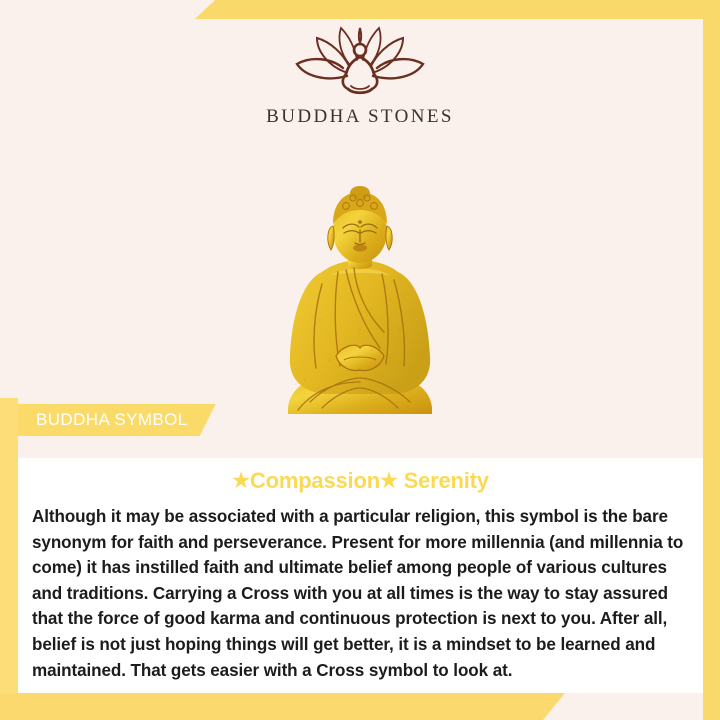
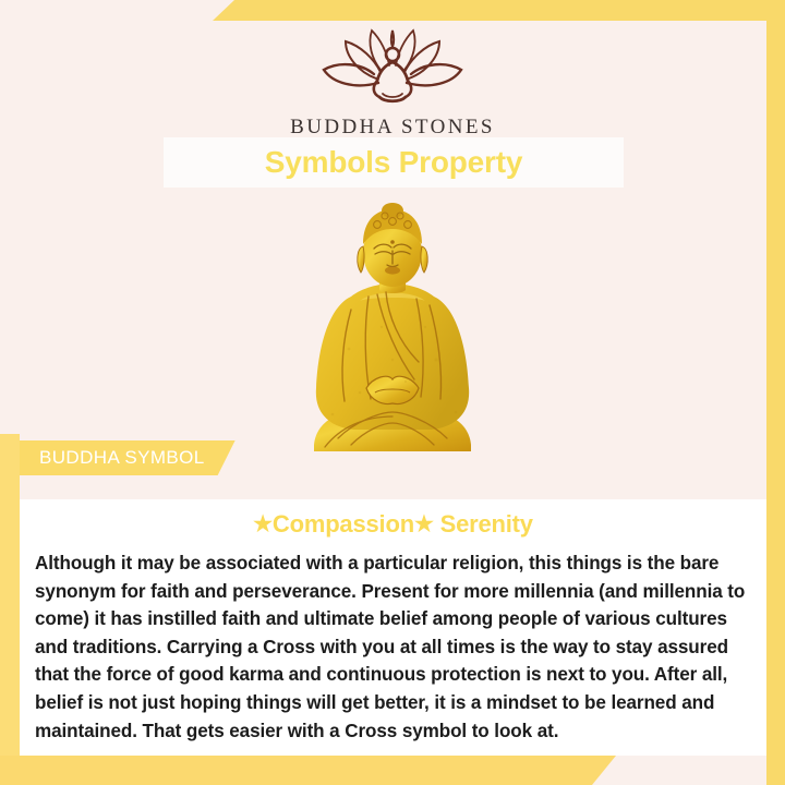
  BUDDHA STONES
+ Symbols Property
  BUDDHA SYMBOL
  ★Compassion★ Serenity
- Although it may be associated with a particular religion, this symbol is the bare synonym for faith and perseverance. Present for more millennia (and millennia to come) it has instilled faith and ultimate belief among people of various cultures and traditions. Carrying a Cross with you at all times is the way to stay assured that the force of good karma and continuous protection is next to you. After all, belief is not just hoping things will get better, it is a mindset to be learned and maintained. That gets easier with a Cross symbol to look at.
+ Although it may be associated with a particular religion, this things is the bare synonym for faith and perseverance. Present for more millennia (and millennia to come) it has instilled faith and ultimate belief among people of various cultures and traditions. Carrying a Cross with you at all times is the way to stay assured that the force of good karma and continuous protection is next to you. After all, belief is not just hoping things will get better, it is a mindset to be learned and maintained. That gets easier with a Cross symbol to look at.
